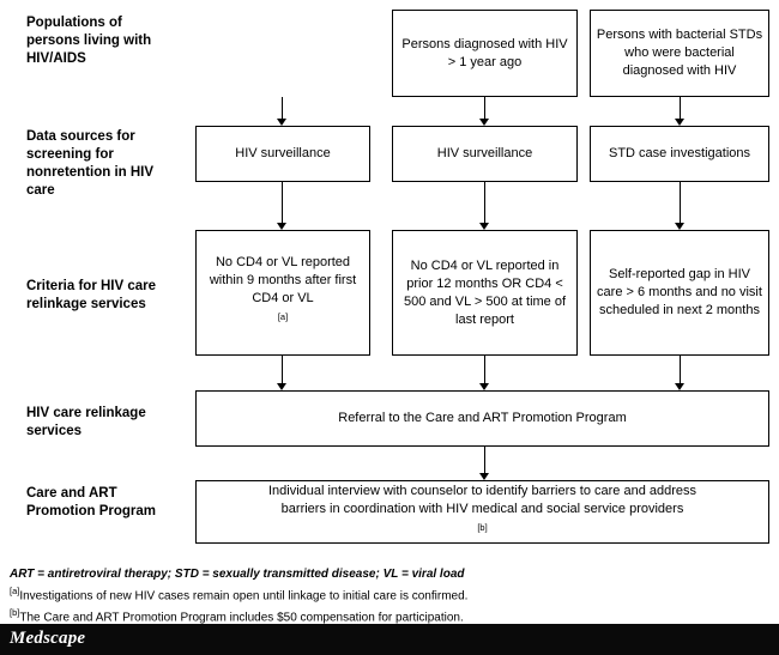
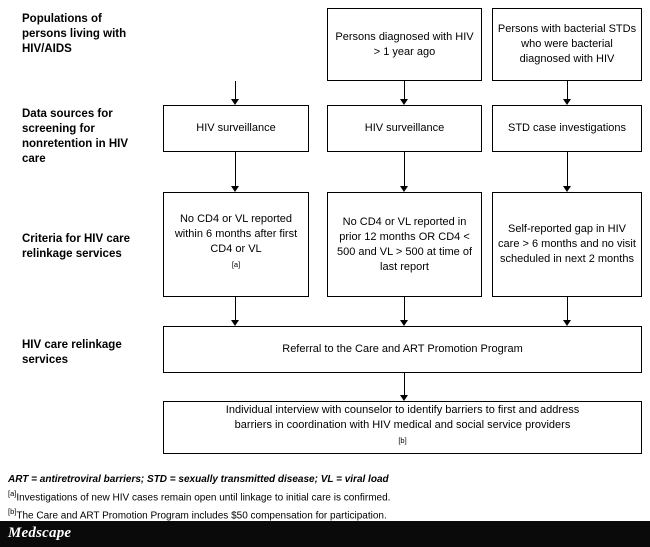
  Populations of persons living with HIV/AIDS
  Data sources for screening for nonretention in HIV care
  Criteria for HIV care relinkage services
  HIV care relinkage services
- Care and ART Promotion Program
  Persons diagnosed with HIV > 1 year ago
  Persons with bacterial STDs who were bacterial diagnosed with HIV
  HIV surveillance
  HIV surveillance
  STD case investigations
- No CD4 or VL reported within 9 months after first CD4 or VL
+ No CD4 or VL reported within 6 months after first CD4 or VL
  [a]
  No CD4 or VL reported in prior 12 months OR CD4 < 500 and VL > 500 at time of last report
  Self-reported gap in HIV care > 6 months and no visit scheduled in next 2 months
  Referral to the Care and ART Promotion Program
- Individual interview with counselor to identify barriers to care and address
+ Individual interview with counselor to identify barriers to first and address
  barriers in coordination with HIV medical and social service providers
  [b]
- ART = antiretroviral therapy; STD = sexually transmitted disease; VL = viral load
+ ART = antiretroviral barriers; STD = sexually transmitted disease; VL = viral load
  [a]Investigations of new HIV cases remain open until linkage to initial care is confirmed.
  [b]The Care and ART Promotion Program includes $50 compensation for participation.
  Medscape
